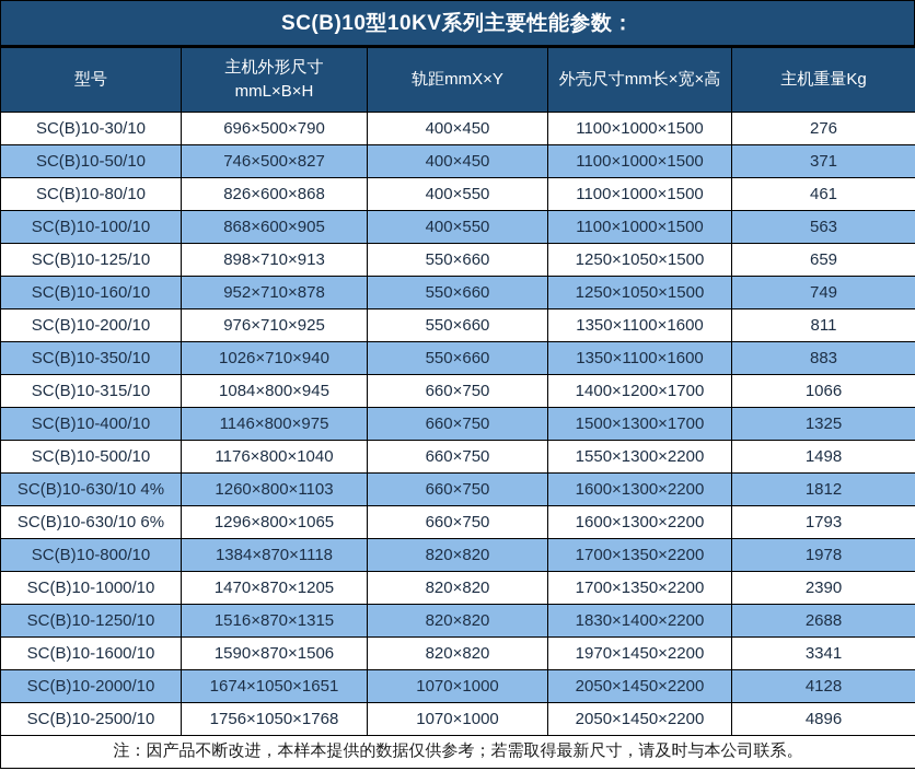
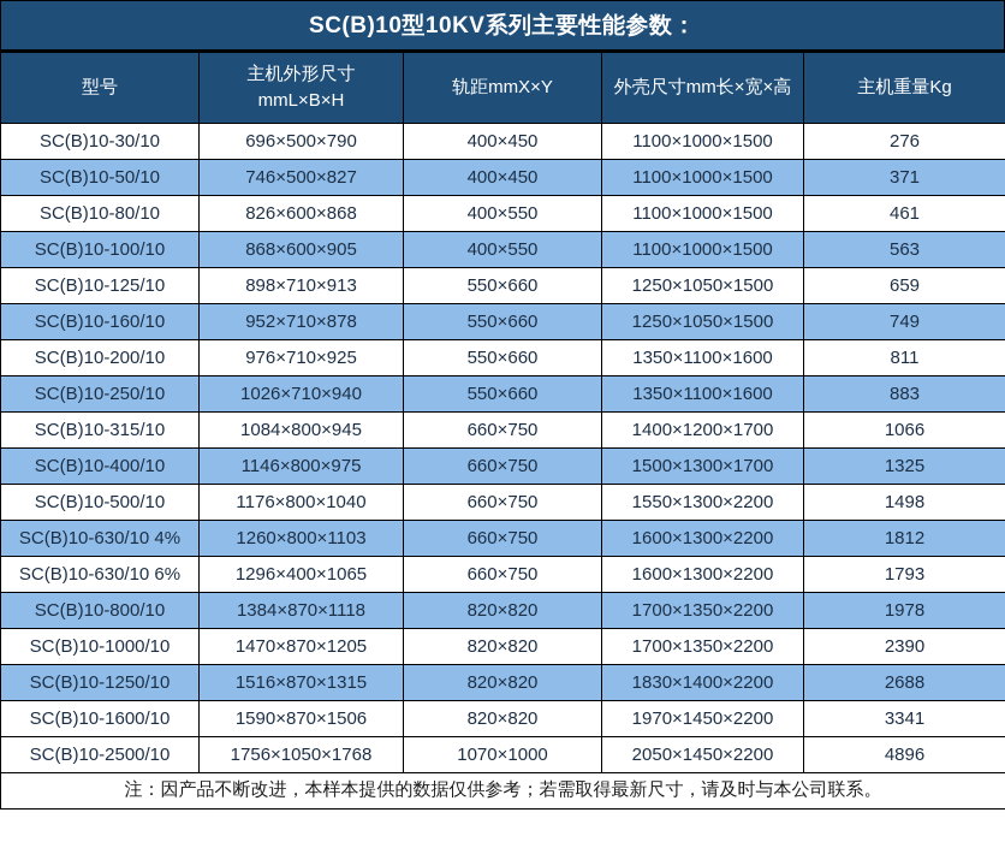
  SC(B)10型10KV系列主要性能参数：
  型号	主机外形尺寸 mmL×B×H	轨距mmX×Y	外壳尺寸mm长×宽×高	主机重量Kg
  SC(B)10-30/10	696×500×790	400×450	1100×1000×1500	276
  SC(B)10-50/10	746×500×827	400×450	1100×1000×1500	371
  SC(B)10-80/10	826×600×868	400×550	1100×1000×1500	461
  SC(B)10-100/10	868×600×905	400×550	1100×1000×1500	563
  SC(B)10-125/10	898×710×913	550×660	1250×1050×1500	659
  SC(B)10-160/10	952×710×878	550×660	1250×1050×1500	749
  SC(B)10-200/10	976×710×925	550×660	1350×1100×1600	811
- SC(B)10-350/10	1026×710×940	550×660	1350×1100×1600	883
+ SC(B)10-250/10	1026×710×940	550×660	1350×1100×1600	883
  SC(B)10-315/10	1084×800×945	660×750	1400×1200×1700	1066
  SC(B)10-400/10	1146×800×975	660×750	1500×1300×1700	1325
  SC(B)10-500/10	1176×800×1040	660×750	1550×1300×2200	1498
  SC(B)10-630/10 4%	1260×800×1103	660×750	1600×1300×2200	1812
- SC(B)10-630/10 6%	1296×800×1065	660×750	1600×1300×2200	1793
+ SC(B)10-630/10 6%	1296×400×1065	660×750	1600×1300×2200	1793
  SC(B)10-800/10	1384×870×1118	820×820	1700×1350×2200	1978
  SC(B)10-1000/10	1470×870×1205	820×820	1700×1350×2200	2390
  SC(B)10-1250/10	1516×870×1315	820×820	1830×1400×2200	2688
  SC(B)10-1600/10	1590×870×1506	820×820	1970×1450×2200	3341
- SC(B)10-2000/10	1674×1050×1651	1070×1000	2050×1450×2200	4128
  SC(B)10-2500/10	1756×1050×1768	1070×1000	2050×1450×2200	4896
  注：因产品不断改进，本样本提供的数据仅供参考；若需取得最新尺寸，请及时与本公司联系。
